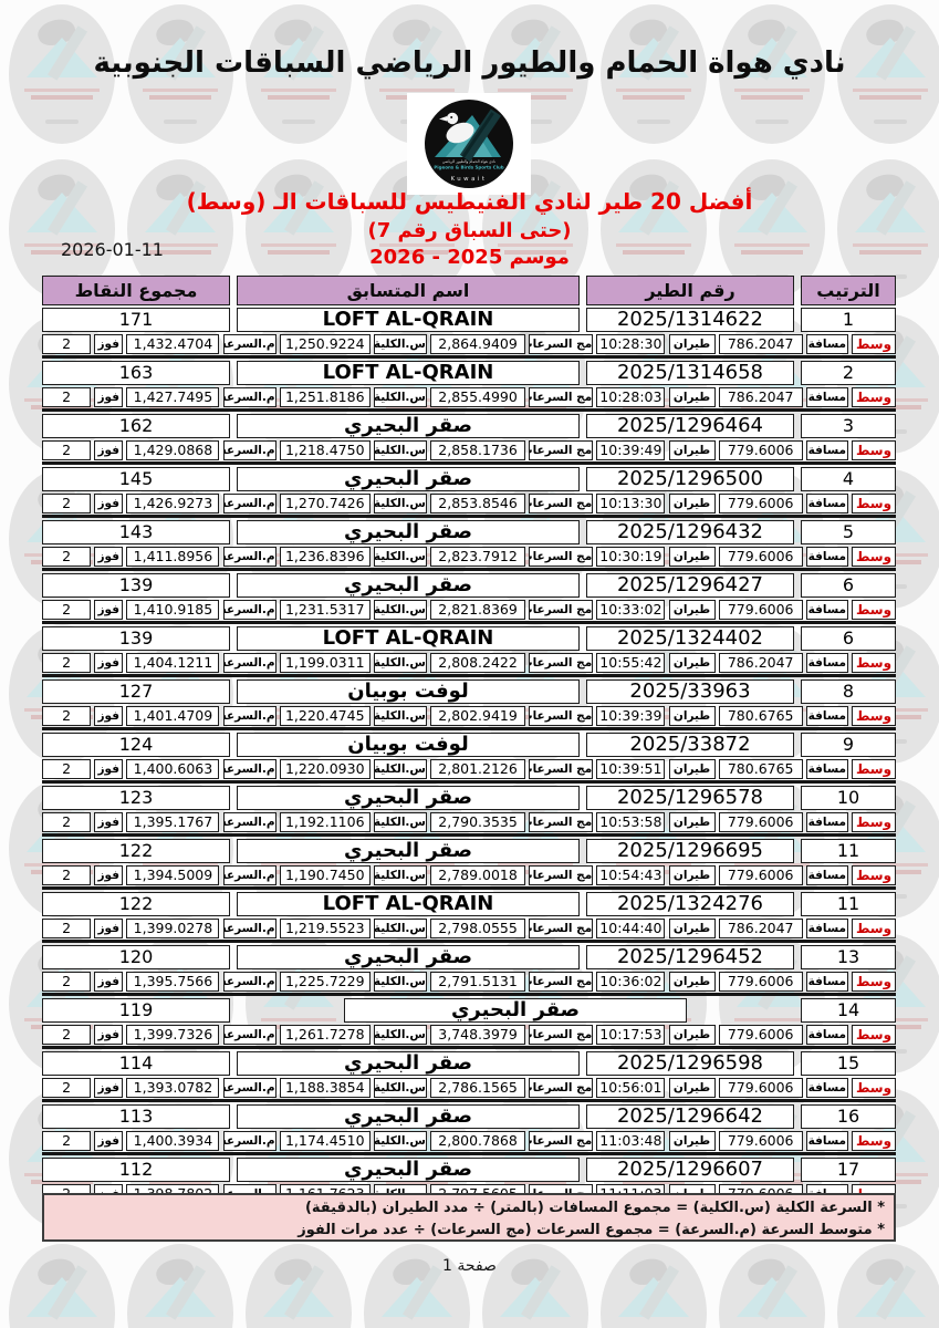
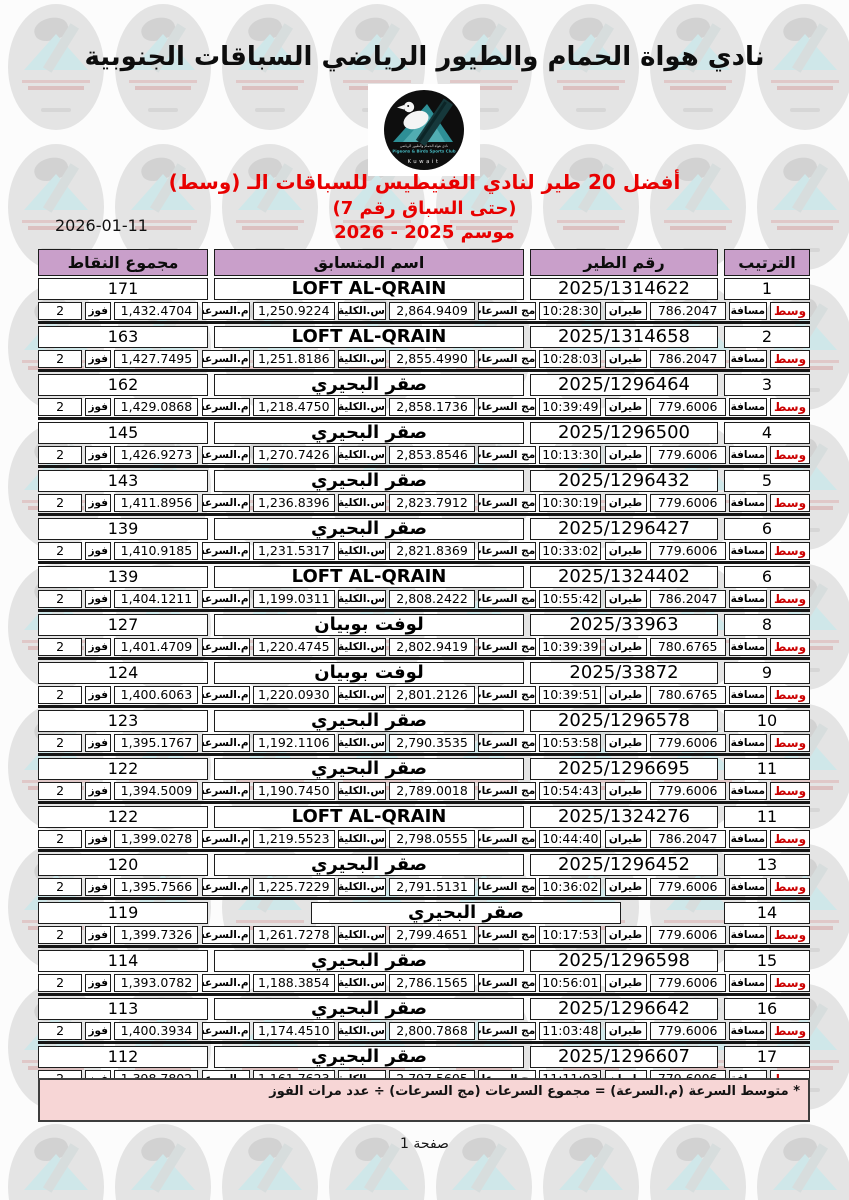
  نادي هواة الحمام والطيور الرياضي السباقات الجنوبية
  أفضل 20 طير لنادي الفنيطيس للسباقات الـ (وسط)
  (حتى السباق رقم 7)
  موسم 2025 - 2026
  2026-01-11
  الترتيب
  رقم الطير
  اسم المتسابق
  مجموع النقاط
  1
  2025/1314622
  LOFT AL-QRAIN
  171
  وسط
  مسافة
  786.2047
  طيران
  10:28:30
  مج السرعا
  2,864.9409
  س.الكلية
  1,250.9224
  م.السرعة
  1,432.4704
  فوز
  2
  2
  2025/1314658
  LOFT AL-QRAIN
  163
  وسط
  مسافة
  786.2047
  طيران
  10:28:03
  مج السرعا
  2,855.4990
  س.الكلية
  1,251.8186
  م.السرعة
  1,427.7495
  فوز
  2
  3
  2025/1296464
  صقر البحيري
  162
  وسط
  مسافة
  779.6006
  طيران
  10:39:49
  مج السرعا
  2,858.1736
  س.الكلية
  1,218.4750
  م.السرعة
  1,429.0868
  فوز
  2
  4
  2025/1296500
  صقر البحيري
  145
  وسط
  مسافة
  779.6006
  طيران
  10:13:30
  مج السرعا
  2,853.8546
  س.الكلية
  1,270.7426
  م.السرعة
  1,426.9273
  فوز
  2
  5
  2025/1296432
  صقر البحيري
  143
  وسط
  مسافة
  779.6006
  طيران
  10:30:19
  مج السرعا
  2,823.7912
  س.الكلية
  1,236.8396
  م.السرعة
  1,411.8956
  فوز
  2
  6
  2025/1296427
  صقر البحيري
  139
  وسط
  مسافة
  779.6006
  طيران
  10:33:02
  مج السرعا
  2,821.8369
  س.الكلية
  1,231.5317
  م.السرعة
  1,410.9185
  فوز
  2
  6
  2025/1324402
  LOFT AL-QRAIN
  139
  وسط
  مسافة
  786.2047
  طيران
  10:55:42
  مج السرعا
  2,808.2422
  س.الكلية
  1,199.0311
  م.السرعة
  1,404.1211
  فوز
  2
  8
  2025/33963
  لوفت بوبيان
  127
  وسط
  مسافة
  780.6765
  طيران
  10:39:39
  مج السرعا
  2,802.9419
  س.الكلية
  1,220.4745
  م.السرعة
  1,401.4709
  فوز
  2
  9
  2025/33872
  لوفت بوبيان
  124
  وسط
  مسافة
  780.6765
  طيران
  10:39:51
  مج السرعا
  2,801.2126
  س.الكلية
  1,220.0930
  م.السرعة
  1,400.6063
  فوز
  2
  10
  2025/1296578
  صقر البحيري
  123
  وسط
  مسافة
  779.6006
  طيران
  10:53:58
  مج السرعا
  2,790.3535
  س.الكلية
  1,192.1106
  م.السرعة
  1,395.1767
  فوز
  2
  11
  2025/1296695
  صقر البحيري
  122
  وسط
  مسافة
  779.6006
  طيران
  10:54:43
  مج السرعا
  2,789.0018
  س.الكلية
  1,190.7450
  م.السرعة
  1,394.5009
  فوز
  2
  11
  2025/1324276
  LOFT AL-QRAIN
  122
  وسط
  مسافة
  786.2047
  طيران
  10:44:40
  مج السرعا
  2,798.0555
  س.الكلية
  1,219.5523
  م.السرعة
  1,399.0278
  فوز
  2
  13
  2025/1296452
  صقر البحيري
  120
  وسط
  مسافة
  779.6006
  طيران
  10:36:02
  مج السرعا
  2,791.5131
  س.الكلية
  1,225.7229
  م.السرعة
  1,395.7566
  فوز
  2
  14
  صقر البحيري
  119
  وسط
  مسافة
  779.6006
  طيران
  10:17:53
  مج السرعا
- 3,748.3979
+ 2,799.4651
  س.الكلية
  1,261.7278
  م.السرعة
  1,399.7326
  فوز
  2
  15
  2025/1296598
  صقر البحيري
  114
  وسط
  مسافة
  779.6006
  طيران
  10:56:01
  مج السرعا
  2,786.1565
  س.الكلية
  1,188.3854
  م.السرعة
  1,393.0782
  فوز
  2
  16
  2025/1296642
  صقر البحيري
  113
  وسط
  مسافة
  779.6006
  طيران
  11:03:48
  مج السرعا
  2,800.7868
  س.الكلية
  1,174.4510
  م.السرعة
  1,400.3934
  فوز
  2
  17
  2025/1296607
  صقر البحيري
  112
- * السرعة الكلية (س.الكلية) = مجموع المسافات (بالمتر) ÷ مدد الطيران (بالدقيقة)
  * متوسط السرعة (م.السرعة) = مجموع السرعات (مج السرعات) ÷ عدد مرات الفوز
  صفحة 1
